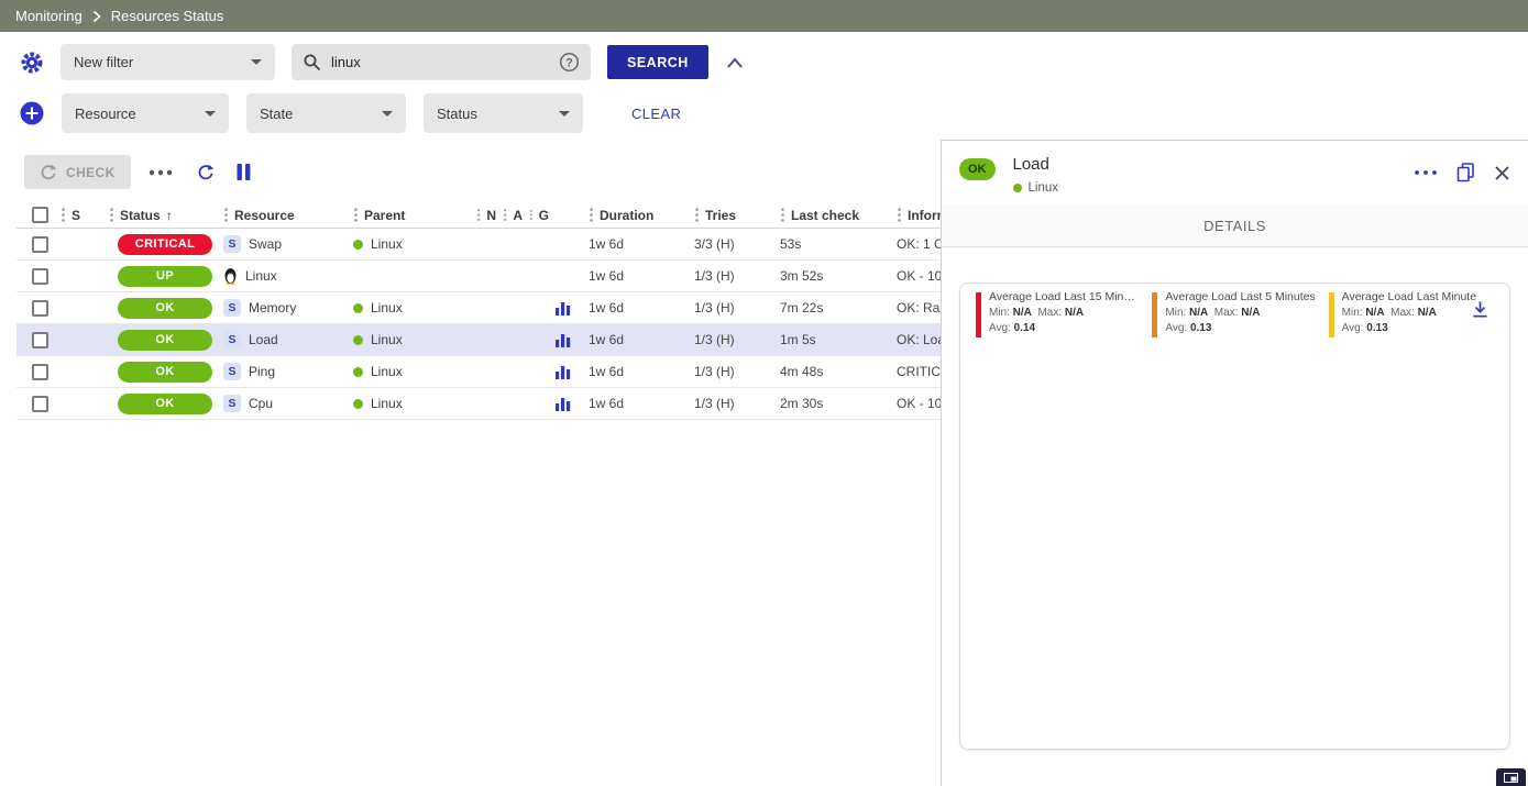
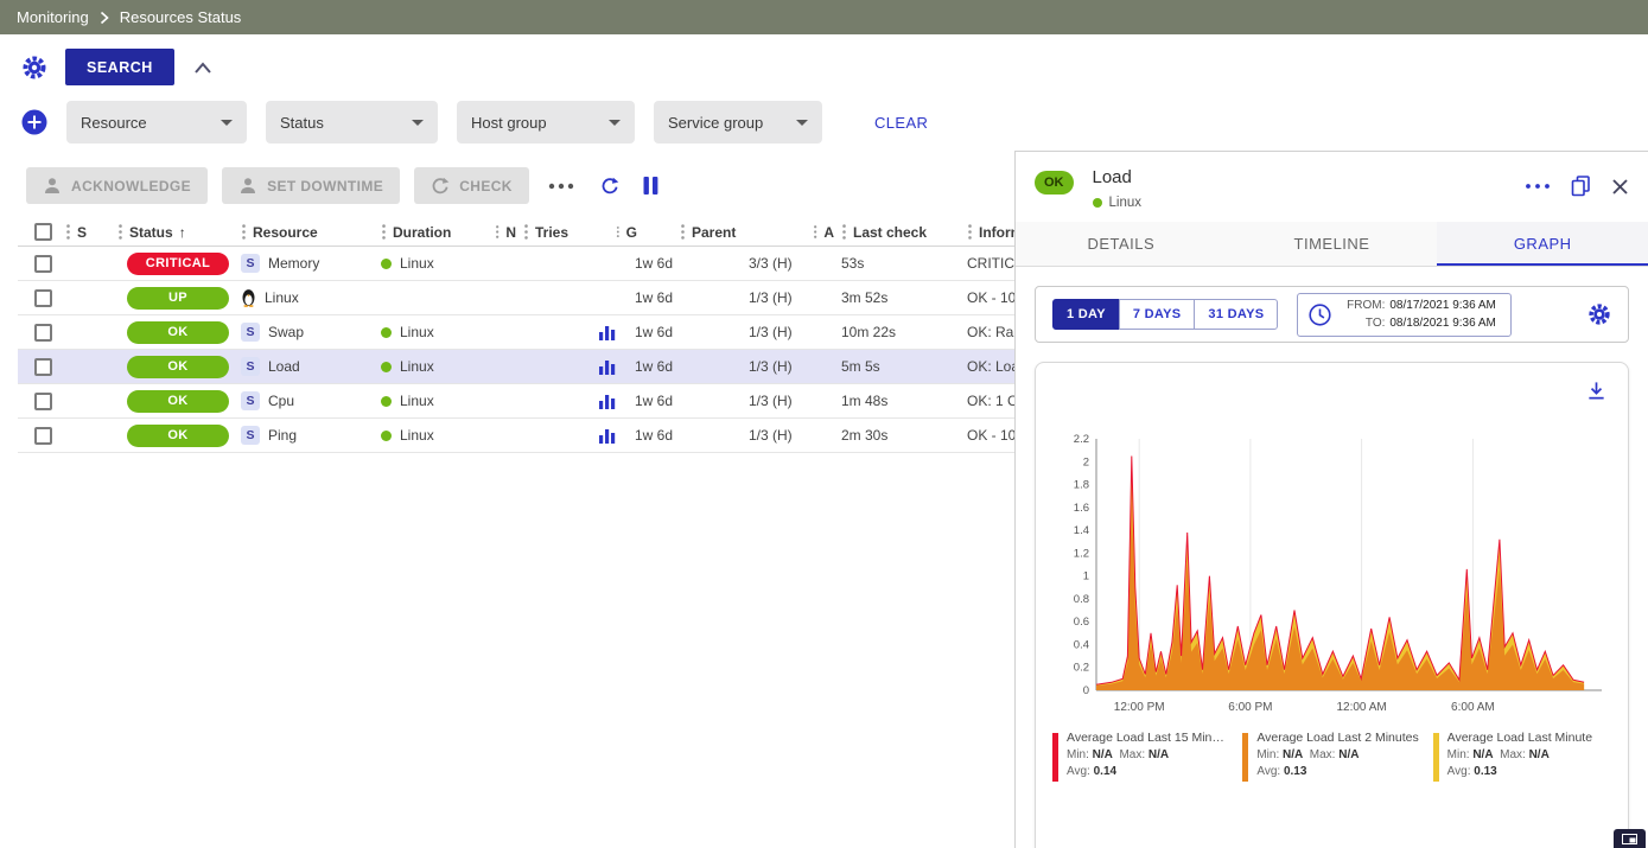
  Monitoring
  Resources Status
- New filter
- linux
- ?
  SEARCH
  Resource
- State
  Status
+ Host group
+ Service group
  CLEAR
+ ACKNOWLEDGE
+ SET DOWNTIME
  CHECK
  S
  Status
  ↑
  Resource
- Parent
+ Duration
  N
- A
+ Tries
  G
- Duration
+ Parent
- Tries
+ A
  Last check
  CRITICAL
  S
- Swap
+ Memory
  Linux
  1w 6d
  3/3 (H)
  53s
- OK: 1 C
+ CRITIC
  UP
  Linux
  1w 6d
  1/3 (H)
  3m 52s
  OK - 10
  OK
  S
- Memory
+ Swap
  Linux
  1w 6d
  1/3 (H)
- 7m 22s
+ 10m 22s
  OK: Ra
  OK
  S
  Load
  Linux
  1w 6d
  1/3 (H)
- 1m 5s
+ 5m 5s
  OK: Lo
  OK
  S
- Ping
+ Cpu
  Linux
  1w 6d
  1/3 (H)
- 4m 48s
+ 1m 48s
- CRITIC
+ OK: 1 C
  OK
  S
- Cpu
+ Ping
  Linux
  1w 6d
  1/3 (H)
  2m 30s
  OK - 10
  OK
  Load
  Linux
  DETAILS
+ TIMELINE
+ GRAPH
+ 1 DAY
+ 7 DAYS
+ 31 DAYS
+ FROM: 08/17/2021 9:36 AM
+ TO: 08/18/2021 9:36 AM
+ 12:00 PM
+ 6:00 PM
+ 12:00 AM
+ 6:00 AM
+ 0
+ 0.2
+ 0.4
+ 0.6
+ 0.8
+ 1
+ 1.2
+ 1.4
+ 1.6
+ 1.8
+ 2
+ 2.2
  Average Load Last 15 Minute
  Min: N/A Max: N/A
  Avg: 0.14
- Average Load Last 5 Minutes
+ Average Load Last 2 Minutes
  Min: N/A Max: N/A
  Avg: 0.13
  Average Load Last Minute
  Min: N/A Max: N/A
  Avg: 0.13
